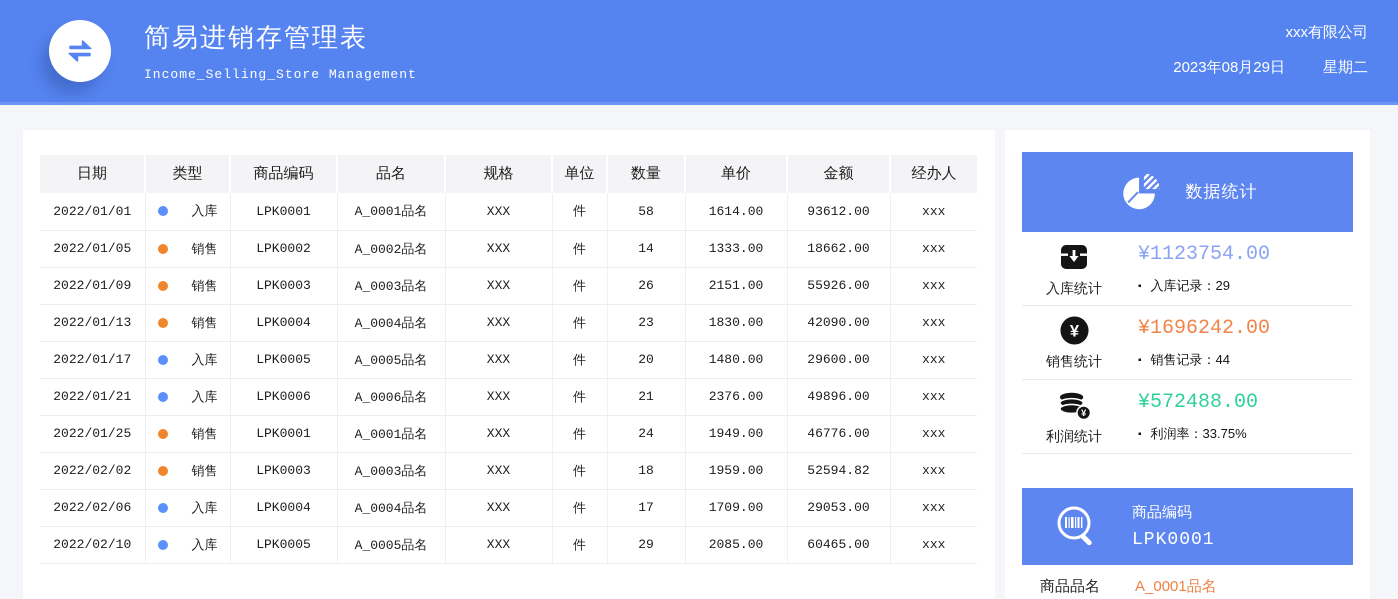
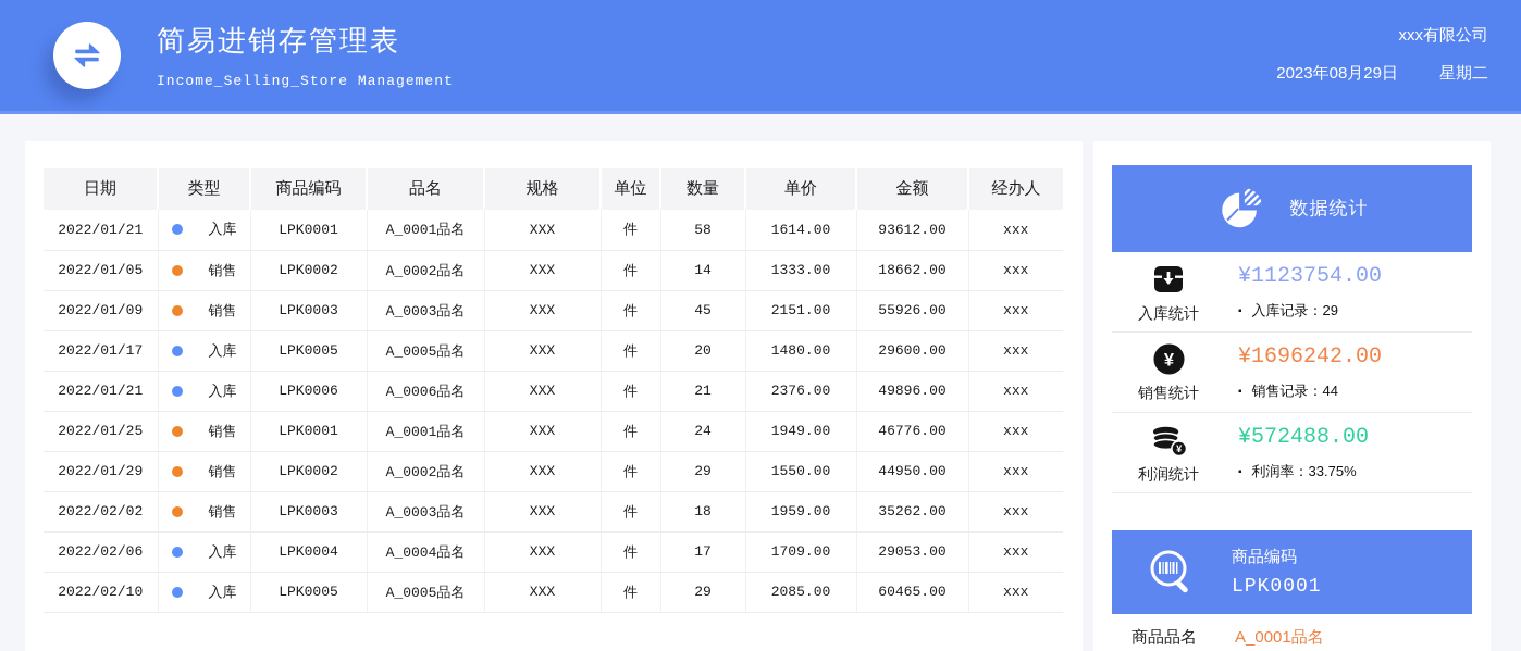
  简易进销存管理表
  Income_Selling_Store Management
  xxx有限公司
  2023年08月29日 星期二
  日期	类型	商品编码	品名	规格	单位	数量	单价	金额	经办人
- 2022/01/01	入库	LPK0001	A_0001品名	XXX	件	58	1614.00	93612.00	xxx
+ 2022/01/21	入库	LPK0001	A_0001品名	XXX	件	58	1614.00	93612.00	xxx
  2022/01/05	销售	LPK0002	A_0002品名	XXX	件	14	1333.00	18662.00	xxx
- 2022/01/09	销售	LPK0003	A_0003品名	XXX	件	26	2151.00	55926.00	xxx
+ 2022/01/09	销售	LPK0003	A_0003品名	XXX	件	45	2151.00	55926.00	xxx
- 2022/01/13	销售	LPK0004	A_0004品名	XXX	件	23	1830.00	42090.00	xxx
  2022/01/17	入库	LPK0005	A_0005品名	XXX	件	20	1480.00	29600.00	xxx
  2022/01/21	入库	LPK0006	A_0006品名	XXX	件	21	2376.00	49896.00	xxx
  2022/01/25	销售	LPK0001	A_0001品名	XXX	件	24	1949.00	46776.00	xxx
+ 2022/01/29	销售	LPK0002	A_0002品名	XXX	件	29	1550.00	44950.00	xxx
- 2022/02/02	销售	LPK0003	A_0003品名	XXX	件	18	1959.00	52594.82	xxx
+ 2022/02/02	销售	LPK0003	A_0003品名	XXX	件	18	1959.00	35262.00	xxx
  2022/02/06	入库	LPK0004	A_0004品名	XXX	件	17	1709.00	29053.00	xxx
  2022/02/10	入库	LPK0005	A_0005品名	XXX	件	29	2085.00	60465.00	xxx
  数据统计
  入库统计
  ¥1123754.00
  ▪
  入库记录：29
  ¥
  销售统计
  ¥1696242.00
  ▪
  销售记录：44
  ¥
  利润统计
  ¥572488.00
  ▪
  利润率：33.75%
  商品编码
  LPK0001
  商品品名
  A_0001品名
